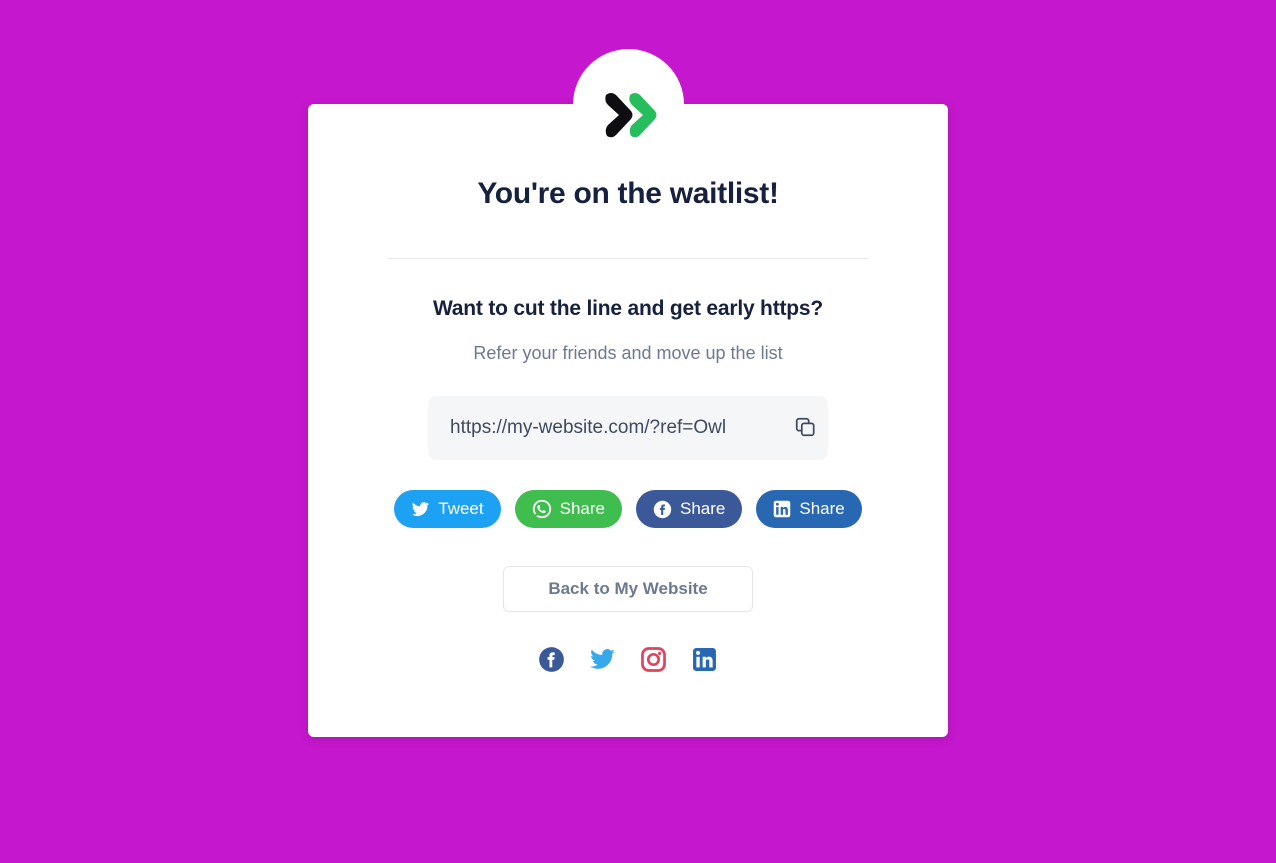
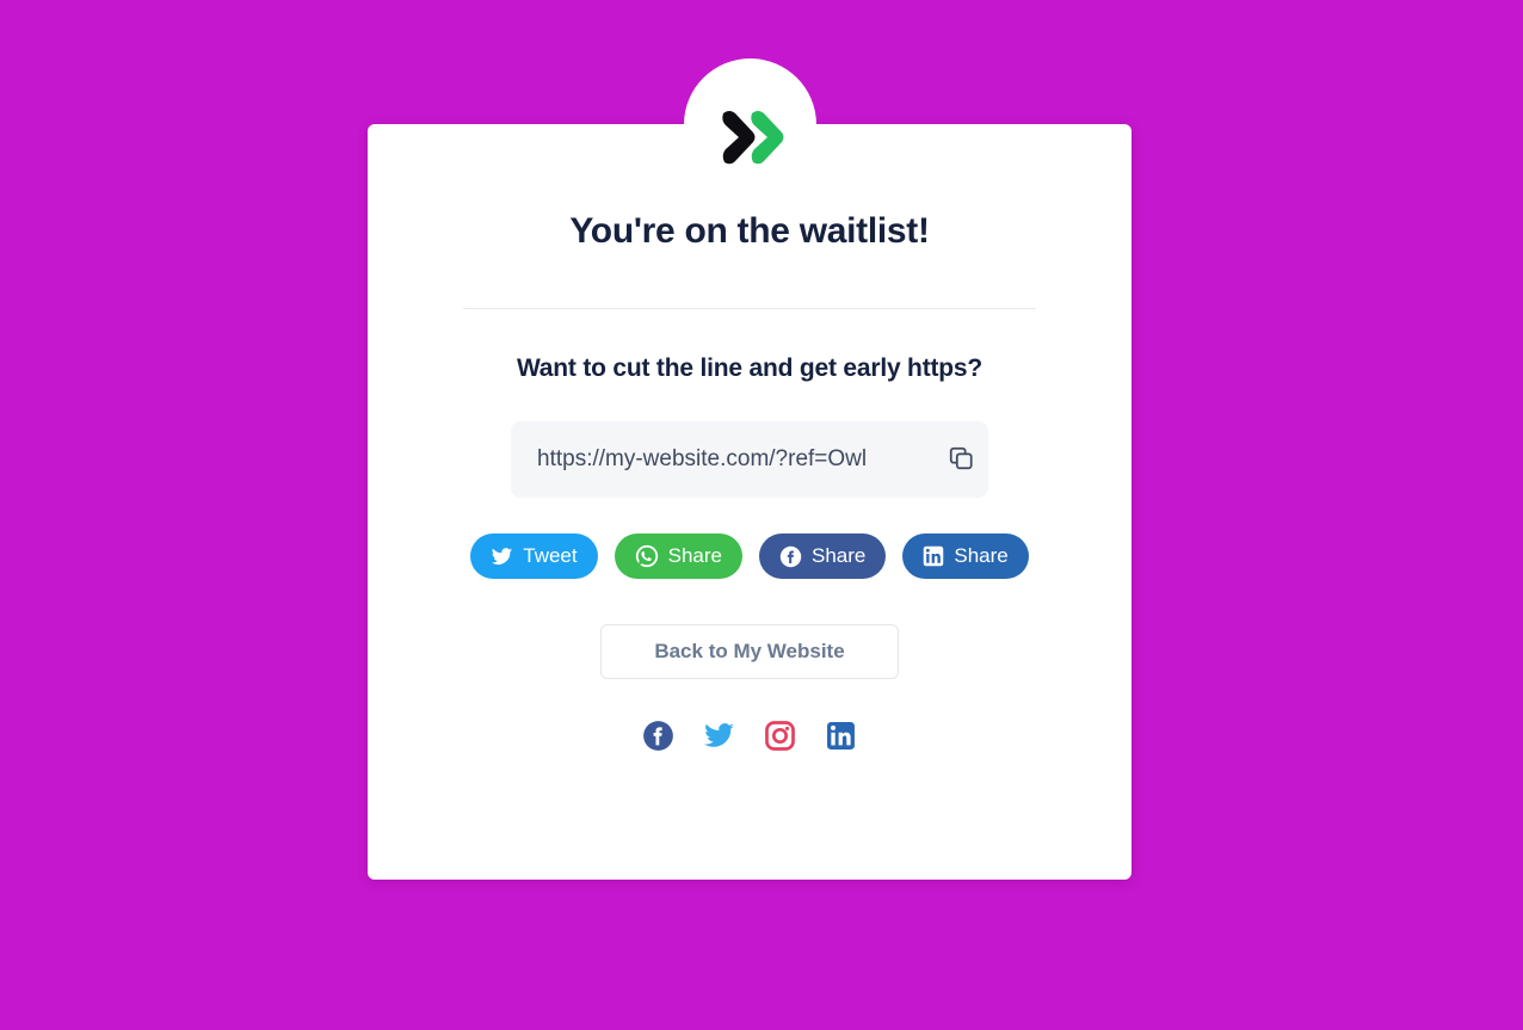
  You're on the waitlist!
  Want to cut the line and get early https?
- Refer your friends and move up the list
  https://my-website.com/?ref=Owl
  Tweet
  Share
  Share
  Share
  Back to My Website
